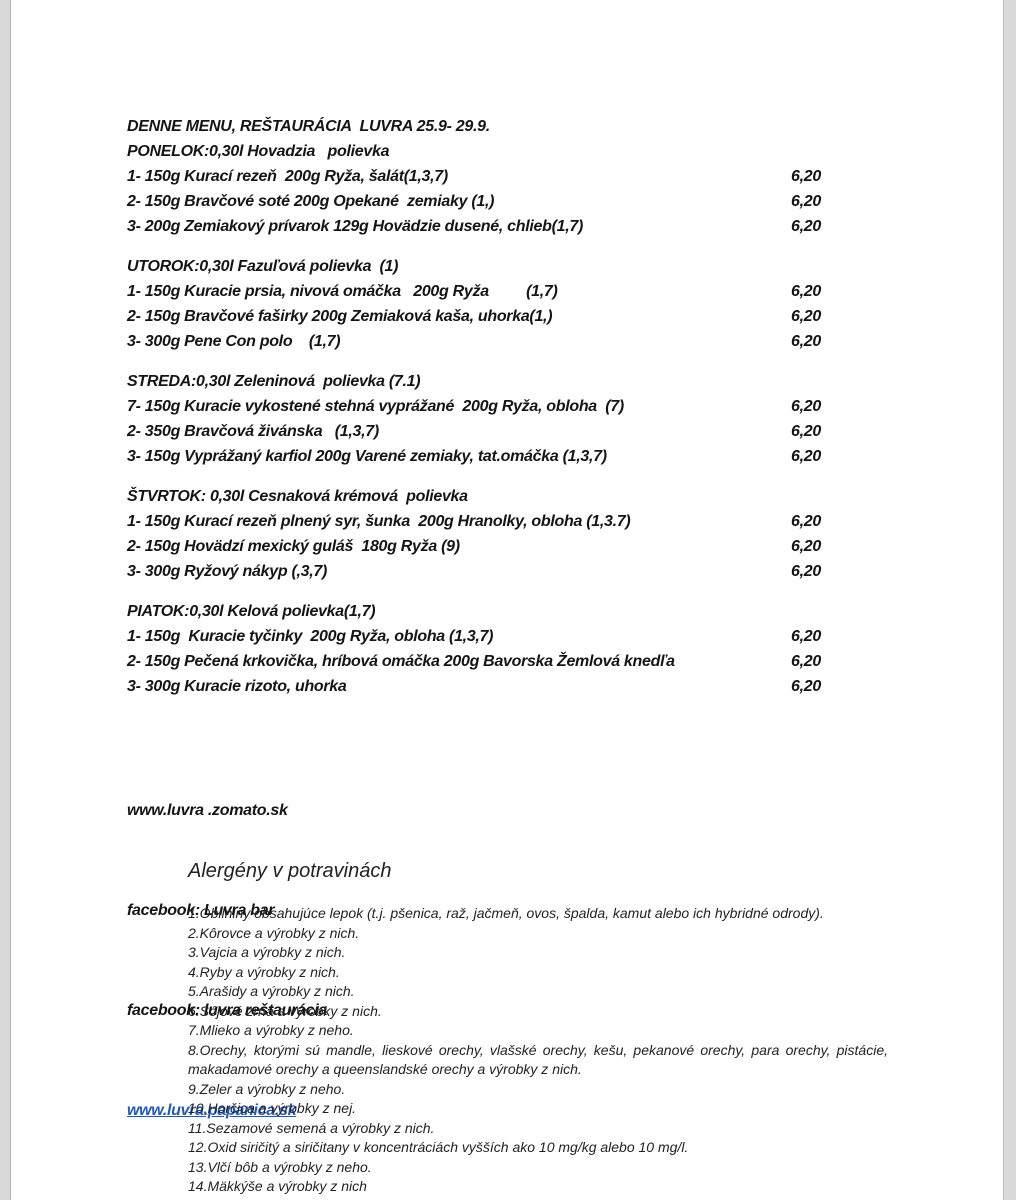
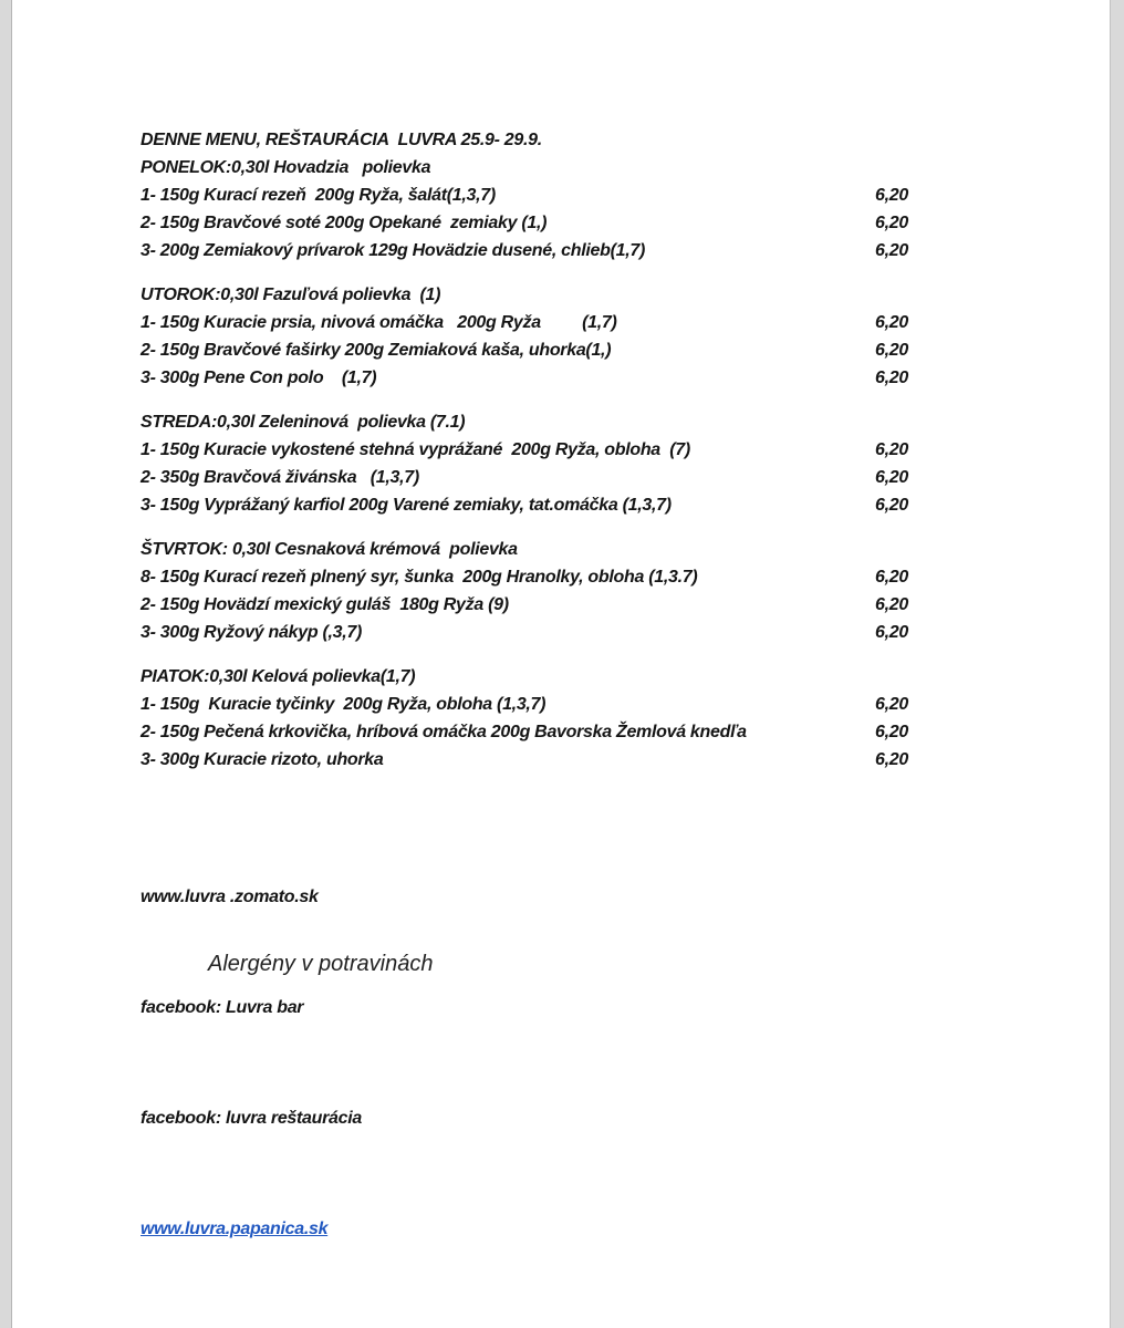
  DENNE MENU, REŠTAURÁCIA LUVRA 25.9- 29.9.
  PONELOK:0,30l Hovadzia polievka
  1- 150g Kurací rezeň 200g Ryža, šalát(1,3,7)
  6,20
  2- 150g Bravčové soté 200g Opekané zemiaky (1,)
  6,20
  3- 200g Zemiakový prívarok 129g Hovädzie dusené, chlieb(1,7)
  6,20
  UTOROK:0,30l Fazuľová polievka (1)
  1- 150g Kuracie prsia, nivová omáčka 200g Ryža (1,7)
  6,20
  2- 150g Bravčové faširky 200g Zemiaková kaša, uhorka(1,)
  6,20
  3- 300g Pene Con polo (1,7)
  6,20
  STREDA:0,30l Zeleninová polievka (7.1)
- 7- 150g Kuracie vykostené stehná vyprážané 200g Ryža, obloha (7)
+ 1- 150g Kuracie vykostené stehná vyprážané 200g Ryža, obloha (7)
  6,20
  2- 350g Bravčová živánska (1,3,7)
  6,20
  3- 150g Vyprážaný karfiol 200g Varené zemiaky, tat.omáčka (1,3,7)
  6,20
  ŠTVRTOK: 0,30l Cesnaková krémová polievka
- 1- 150g Kurací rezeň plnený syr, šunka 200g Hranolky, obloha (1,3.7)
+ 8- 150g Kurací rezeň plnený syr, šunka 200g Hranolky, obloha (1,3.7)
  6,20
  2- 150g Hovädzí mexický guláš 180g Ryža (9)
  6,20
  3- 300g Ryžový nákyp (,3,7)
  6,20
  PIATOK:0,30l Kelová polievka(1,7)
  1- 150g Kuracie tyčinky 200g Ryža, obloha (1,3,7)
  6,20
  2- 150g Pečená krkovička, hríbová omáčka 200g Bavorska Žemlová knedľa
  6,20
  3- 300g Kuracie rizoto, uhorka
  6,20
  www.luvra .zomato.sk
  facebook: Luvra bar
  facebook: luvra reštaurácia
  www.luvra.papanica.sk
  Alergény v potravinách
- 1.Obilniny obsahujúce lepok (t.j. pšenica, raž, jačmeň, ovos, špalda, kamut alebo ich hybridné odrody).
- 2.Kôrovce a výrobky z nich.
- 3.Vajcia a výrobky z nich.
- 4.Ryby a výrobky z nich.
- 5.Arašidy a výrobky z nich.
- 6.Sójové zrná a výrobky z nich.
- 7.Mlieko a výrobky z neho.
- 8.Orechy, ktorými sú mandle, lieskové orechy, vlašské orechy, kešu, pekanové orechy, para orechy, pistácie, makadamové orechy a queenslandské orechy a výrobky z nich.
- 9.Zeler a výrobky z neho.
- 10.Horčica a výrobky z nej.
- 11.Sezamové semená a výrobky z nich.
- 12.Oxid siričitý a siričitany v koncentráciách vyšších ako 10 mg/kg alebo 10 mg/l.
- 13.Vlčí bôb a výrobky z neho.
- 14.Mäkkýše a výrobky z nich
